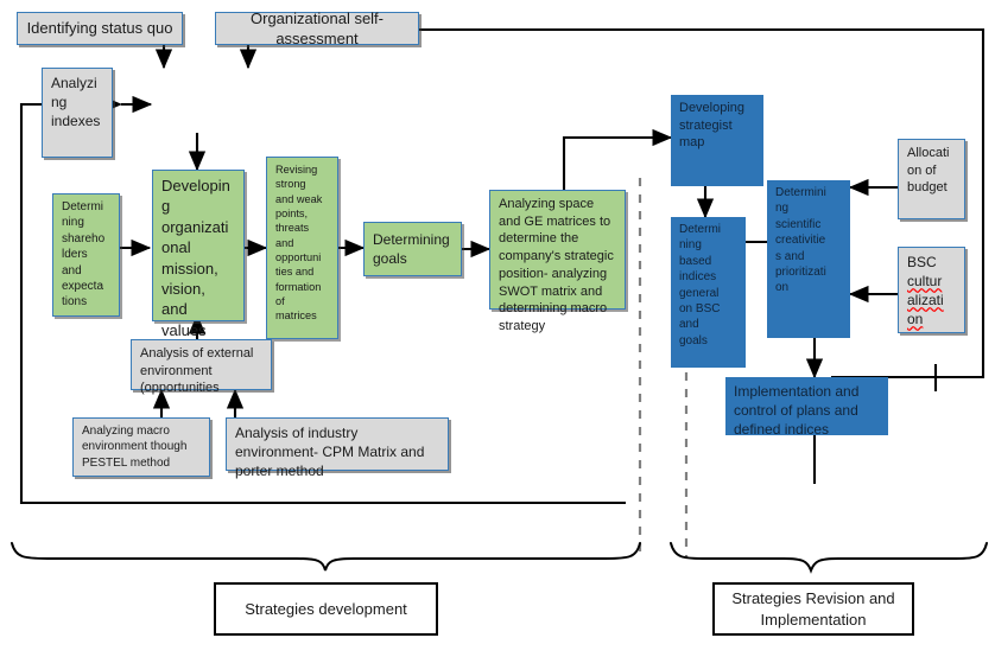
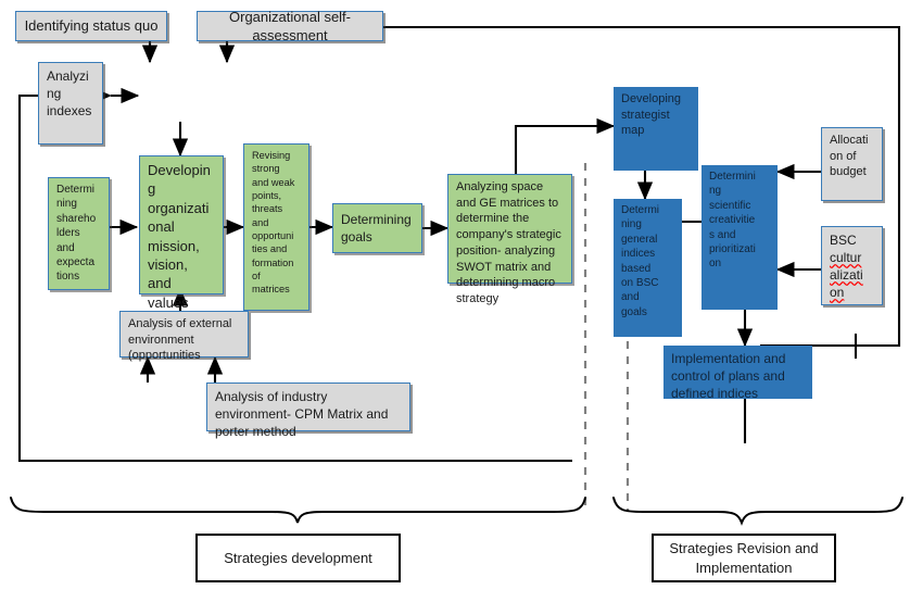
  Identifying status quo
  Organizational self-assessment
  Analyzi
  ng
  indexes
  Determi
  ning
  shareho
  lders
  and
  expecta
  tions
  Developin
  g
  organizati
  onal
  mission,
  vision, and
  values
  Revising
  strong
  and weak
  points,
  threats
  and
  opportuni
  ties and
  formation
  of
  matrices
  Determining goals
  Analyzing space and GE matrices to determine the company's strategic position- analyzing SWOT matrix and determining macro strategy
  Analysis of external environment (opportunities
- Analyzing macro environment though PESTEL method
  Analysis of industry environment- CPM Matrix and porter method
  Developing strategist map
  Determi
  ning
- based
+ general
  indices
- general
+ based
  on BSC
  and
  goals
  Determini
  ng
  scientific
  creativitie
  s and
  prioritizati
  on
  Allocati
  on of
  budget
  BSC
  cultur
  alizati
  on
  Implementation and control of plans and defined indices
  Strategies development
  Strategies Revision and Implementation
